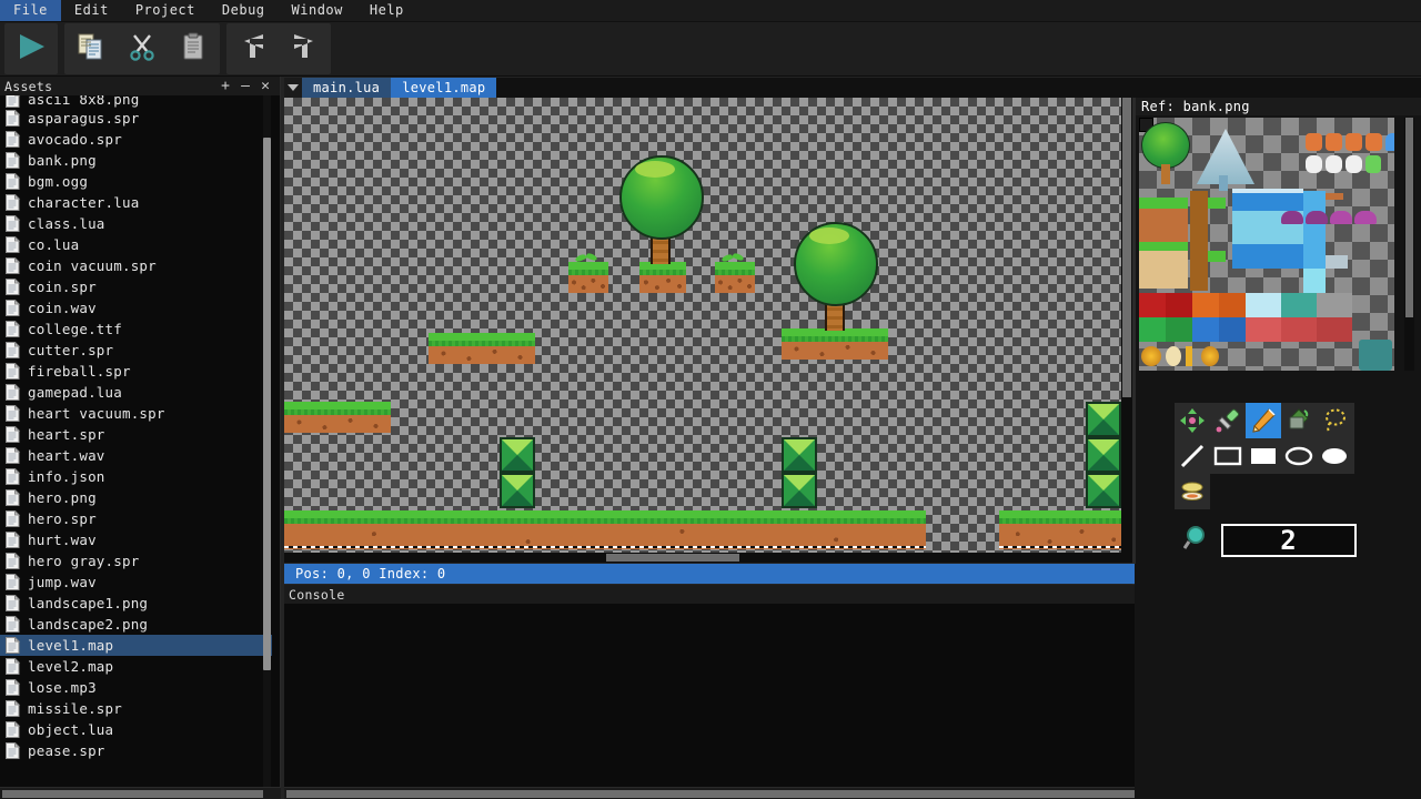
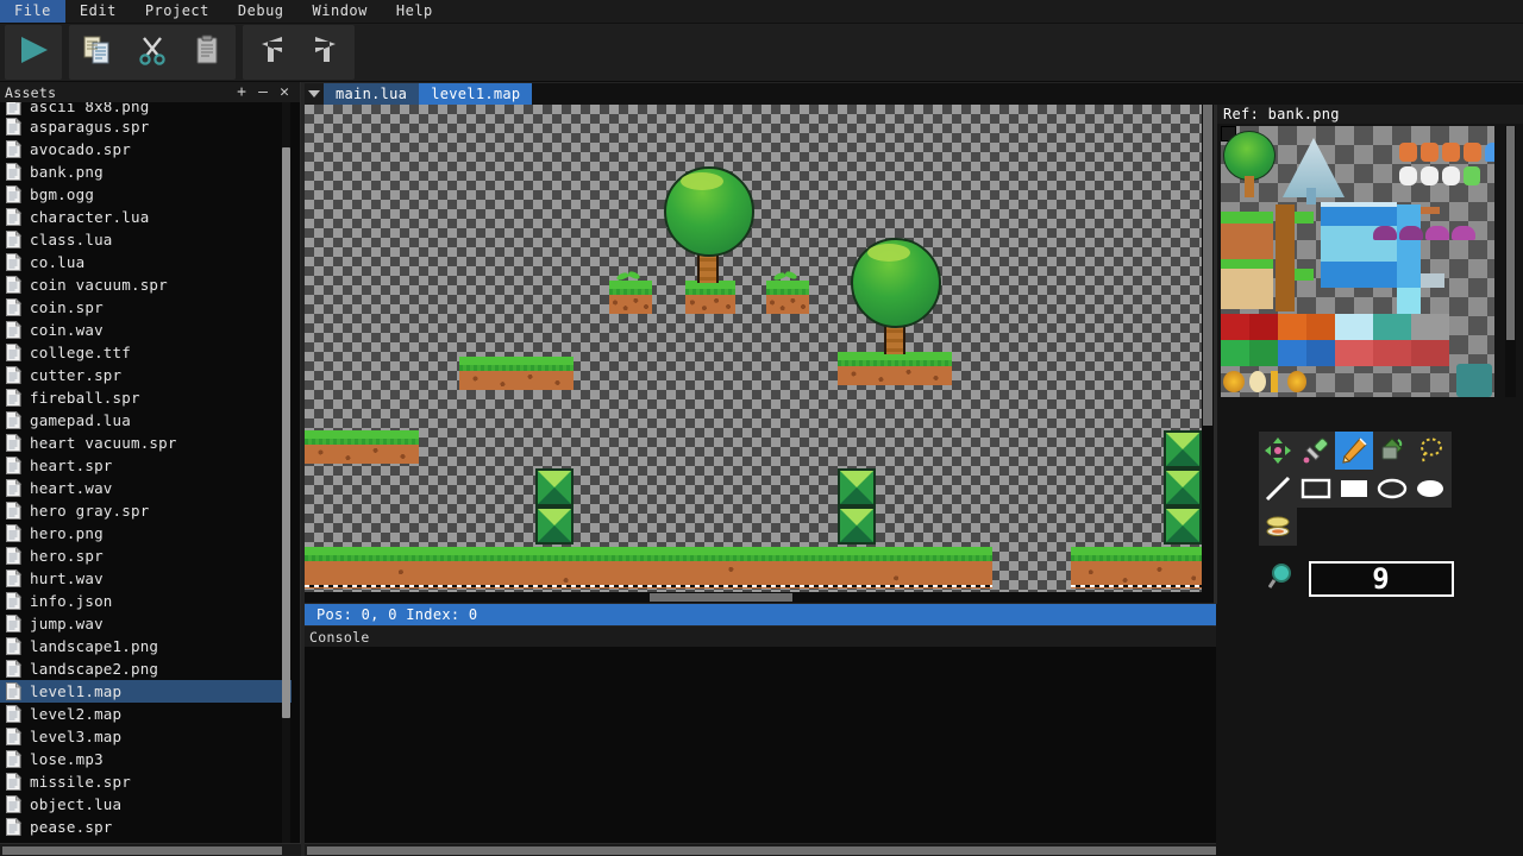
  File
  Edit
  Project
  Debug
  Window
  Help
  Assets
  +
  —
  ✕
  ascii 8x8.png
  asparagus.spr
  avocado.spr
  bank.png
  bgm.ogg
  character.lua
  class.lua
  co.lua
  coin vacuum.spr
  coin.spr
  coin.wav
  college.ttf
  cutter.spr
  fireball.spr
  gamepad.lua
  heart vacuum.spr
  heart.spr
  heart.wav
- info.json
+ hero gray.spr
  hero.png
  hero.spr
  hurt.wav
- hero gray.spr
+ info.json
  jump.wav
  landscape1.png
  landscape2.png
  level1.map
  level2.map
+ level3.map
  lose.mp3
  missile.spr
  object.lua
  pease.spr
  main.lua
  level1.map
  Pos: 0, 0 Index: 0
  Console
  Ref: bank.png
- 2
+ 9
